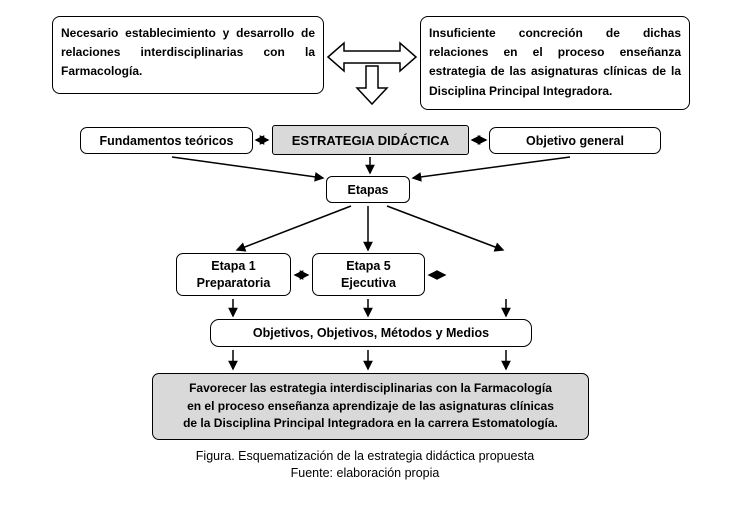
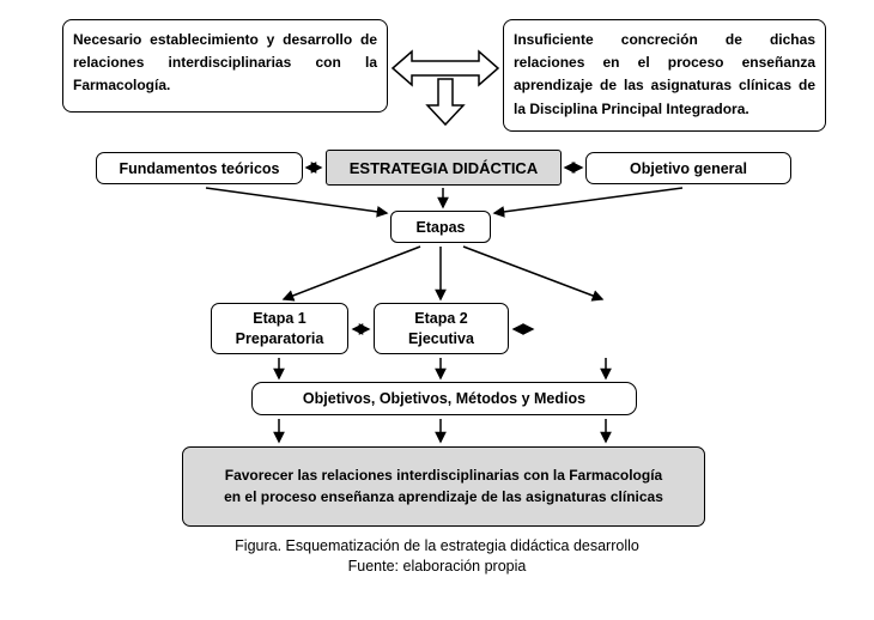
  Necesario establecimiento y desarrollo de relaciones interdisciplinarias con la Farmacología.
- Insuficiente concreción de dichas relaciones en el proceso enseñanza estrategia de las asignaturas clínicas de la Disciplina Principal Integradora.
+ Insuficiente concreción de dichas relaciones en el proceso enseñanza aprendizaje de las asignaturas clínicas de la Disciplina Principal Integradora.
  Fundamentos teóricos
  ESTRATEGIA DIDÁCTICA
  Objetivo general
  Etapas
  Etapa 1
  Preparatoria
- Etapa 5
+ Etapa 2
  Ejecutiva
  Objetivos, Objetivos, Métodos y Medios
- Favorecer las estrategia interdisciplinarias con la Farmacología
+ Favorecer las relaciones interdisciplinarias con la Farmacología
  en el proceso enseñanza aprendizaje de las asignaturas clínicas
- de la Disciplina Principal Integradora en la carrera Estomatología.
- Figura. Esquematización de la estrategia didáctica propuesta
+ Figura. Esquematización de la estrategia didáctica desarrollo
  Fuente: elaboración propia
